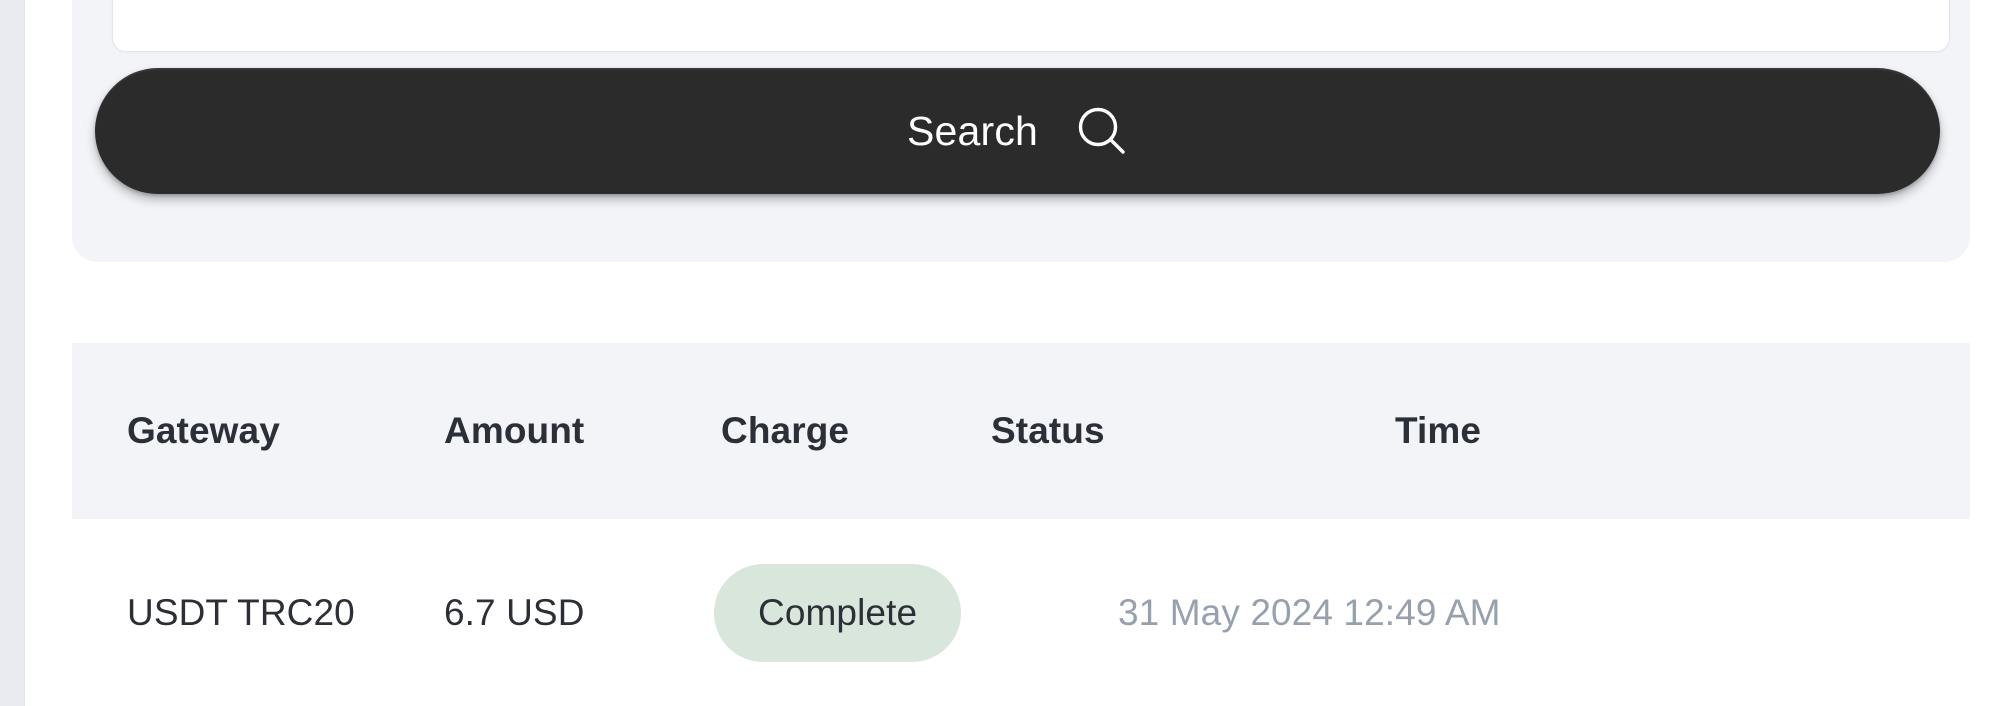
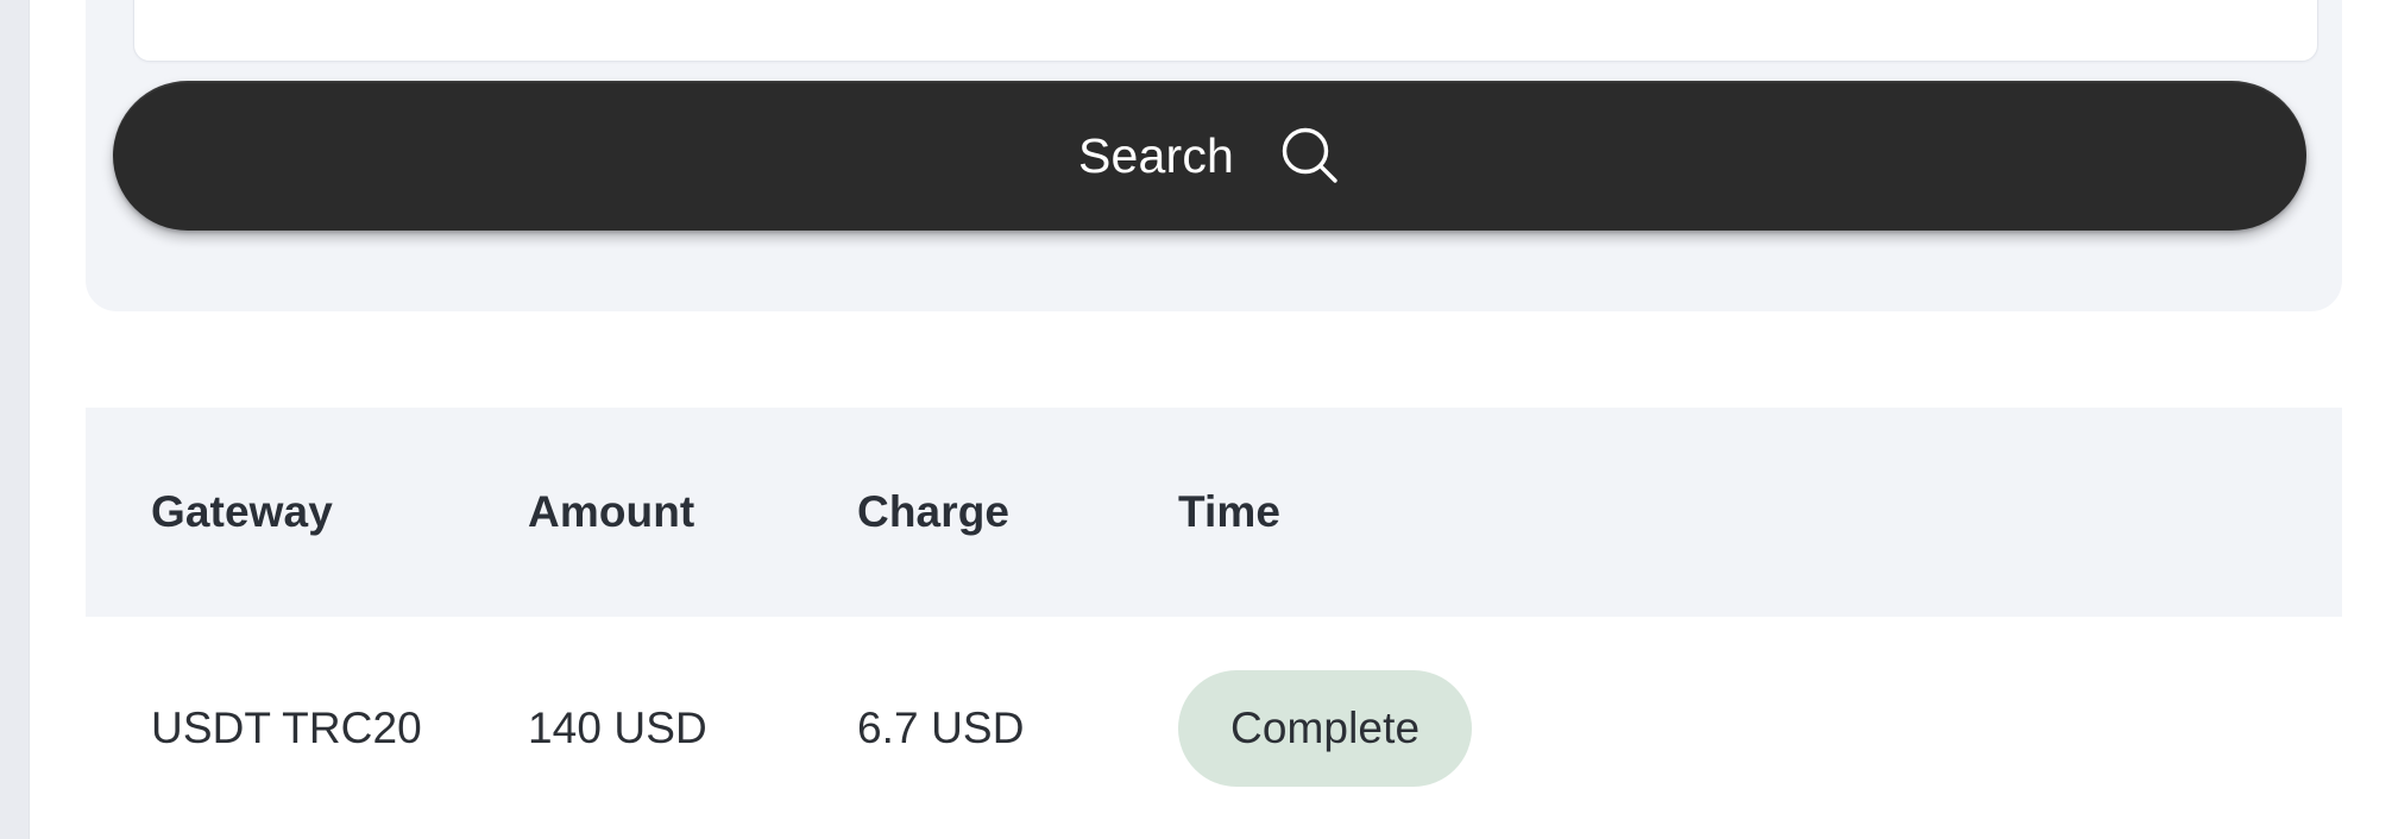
  Search
  Gateway
  Amount
  Charge
- Status
  Time
  USDT TRC20
+ 140 USD
  6.7 USD
  Complete
- 31 May 2024 12:49 AM
